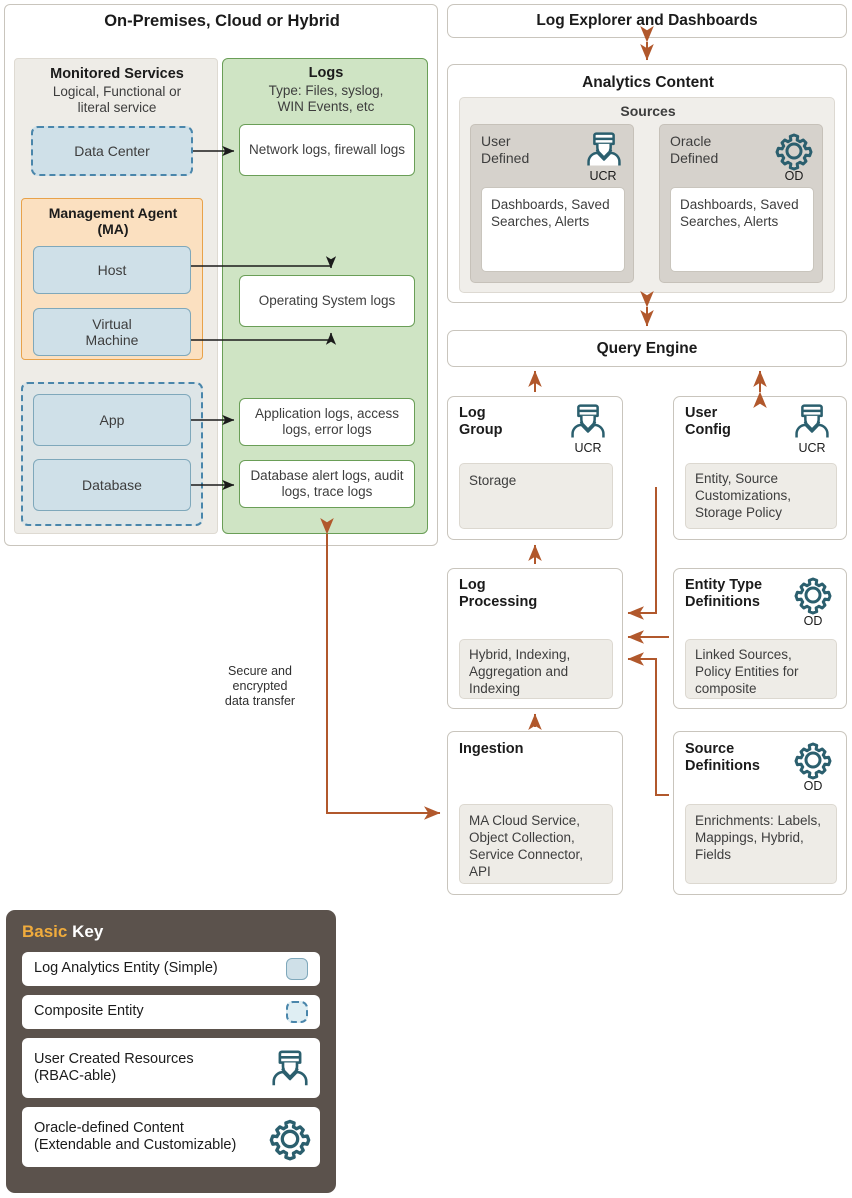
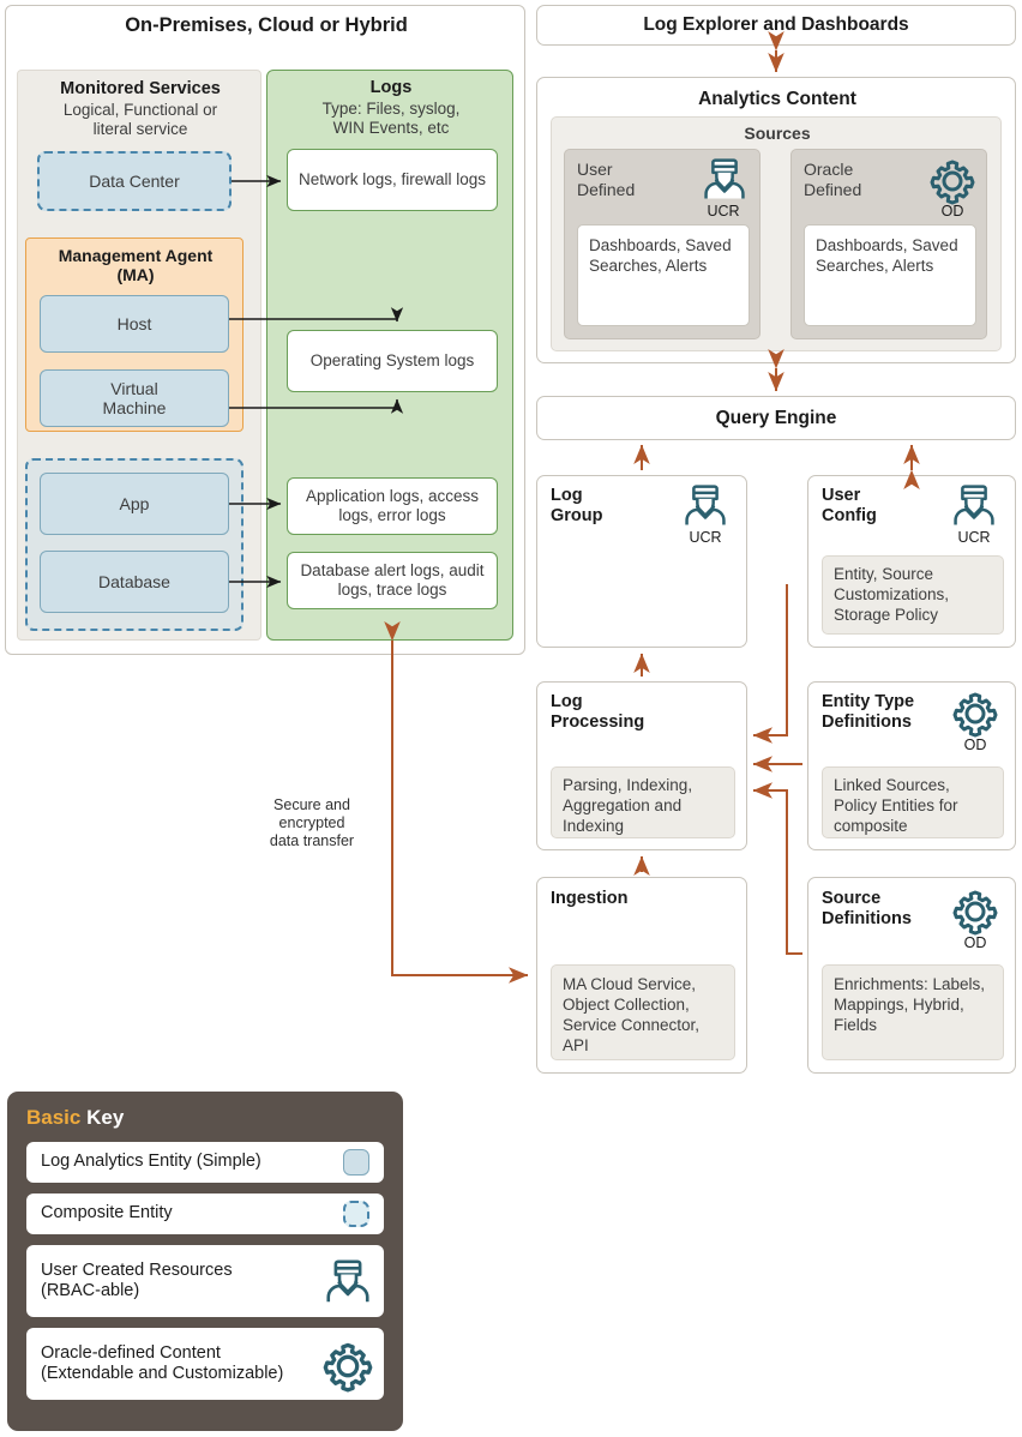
  On-Premises, Cloud or Hybrid
  Monitored Services
  Logical, Functional or
  literal service
  Data Center
  Management Agent
  (MA)
  Host
  Virtual
  Machine
  App
  Database
  Logs
  Type: Files, syslog,
  WIN Events, etc
  Network logs, firewall logs
  Operating System logs
  Application logs, access logs, error logs
  Database alert logs, audit logs, trace logs
  Secure and encrypted
  data transfer
  Log Explorer and Dashboards
  Analytics Content
  Sources
  User
  Defined
  UCR
  Dashboards, Saved Searches, Alerts
  Oracle
  Defined
  OD
  Dashboards, Saved Searches, Alerts
  Query Engine
  Log
  Group
  UCR
- Storage
  User
  Config
  UCR
  Entity, Source Customizations, Storage Policy
  Log
  Processing
- Hybrid, Indexing, Aggregation and Indexing
+ Parsing, Indexing, Aggregation and Indexing
  Entity Type
  Definitions
  OD
  Linked Sources, Policy Entities for composite
  Ingestion
  MA Cloud Service, Object Collection, Service Connector, API
  Source
  Definitions
  OD
  Enrichments: Labels, Mappings, Hybrid, Fields
  Basic Key
  Log Analytics Entity (Simple)
  Composite Entity
  User Created Resources
  (RBAC-able)
  Oracle-defined Content
  (Extendable and Customizable)
